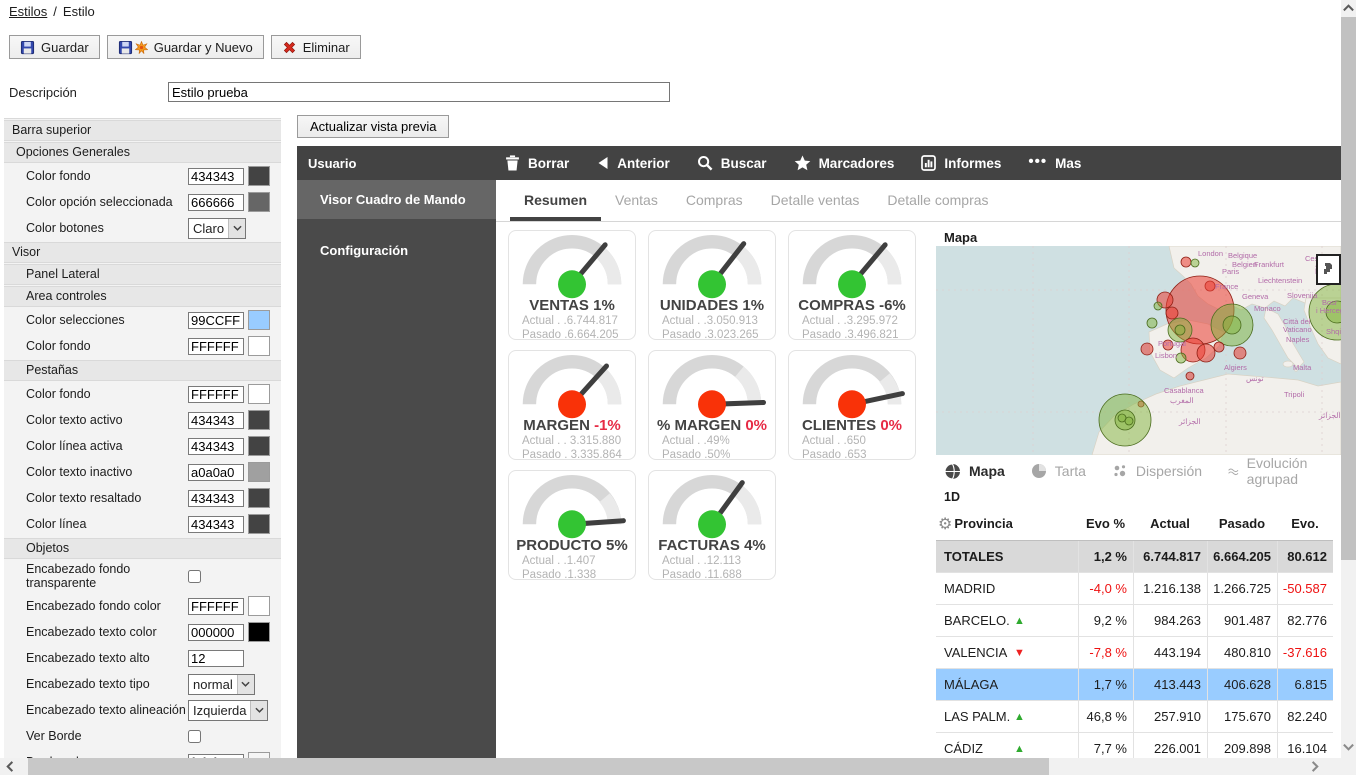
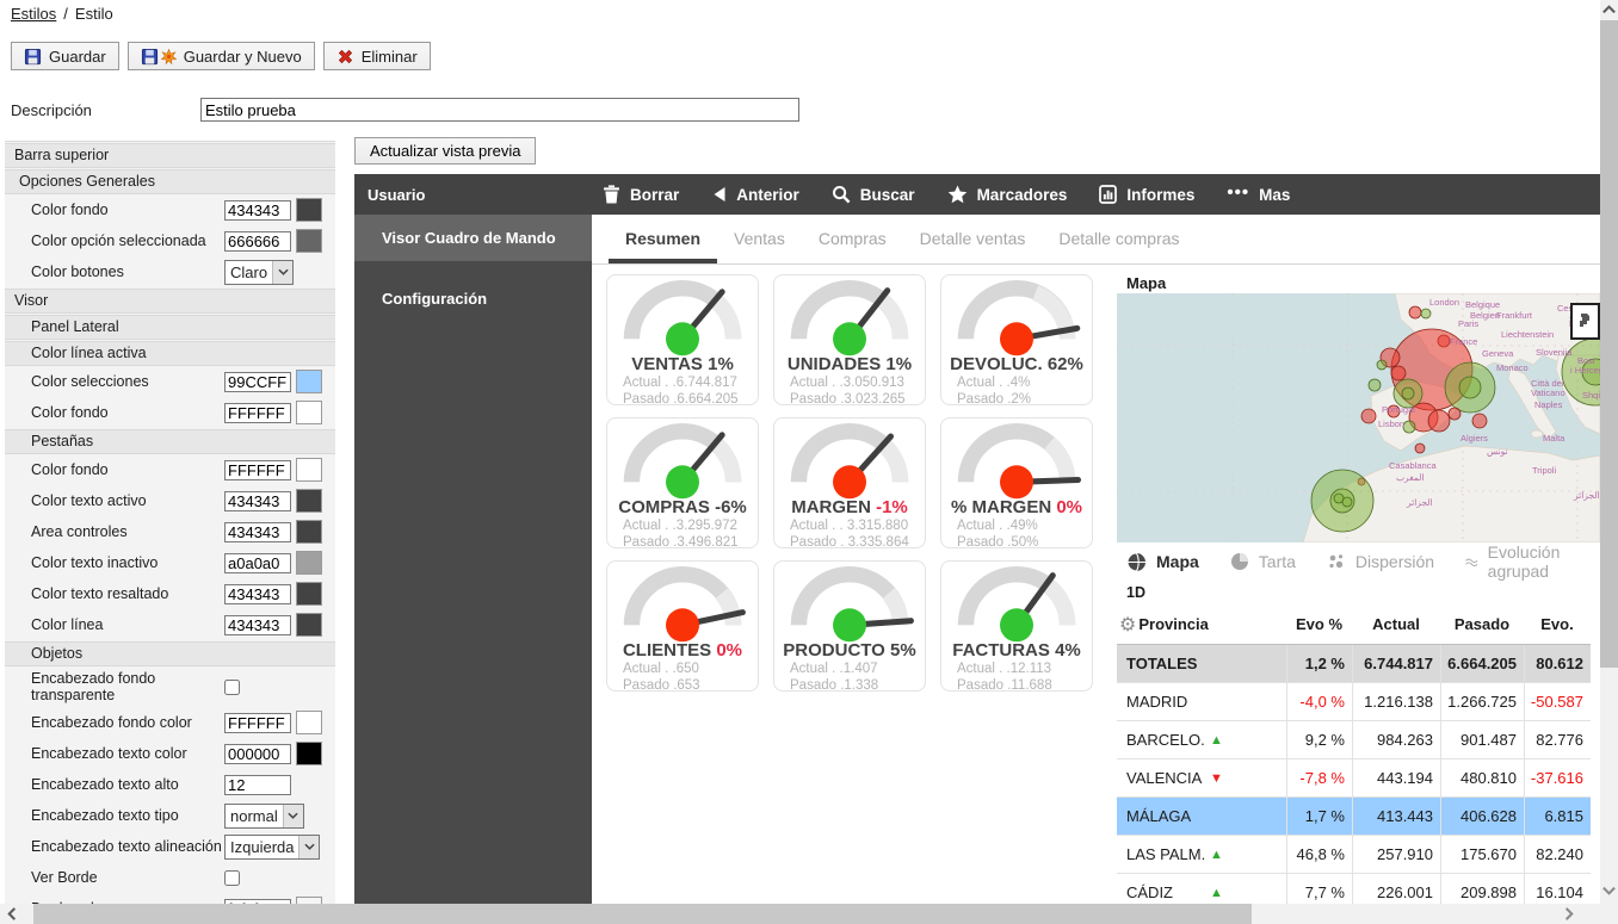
  Estilos / Estilo
  Guardar
  Guardar y Nuevo
  Eliminar
  Descripción
  Estilo prueba
  Barra superior
  Opciones Generales
  Color fondo
  434343
  Color opción seleccionada
  666666
  Color botones
  Claro
  Visor
  Panel Lateral
- Area controles
+ Color línea activa
  Color selecciones
  99CCFF
  Color fondo
  FFFFFF
  Pestañas
  Color fondo
  FFFFFF
  Color texto activo
  434343
- Color línea activa
+ Area controles
  434343
  Color texto inactivo
  a0a0a0
  Color texto resaltado
  434343
  Color línea
  434343
  Objetos
  Encabezado fondo transparente
  Encabezado fondo color
  FFFFFF
  Encabezado texto color
  000000
  Encabezado texto alto
  12
  Encabezado texto tipo
  normal
  Encabezado texto alineación
  Izquierda
  Ver Borde
  Actualizar vista previa
  Usuario
  Borrar
  Anterior
  Buscar
  Marcadores
  Informes
  •••
  Mas
  Visor Cuadro de Mando
  Configuración
  Resumen
  Ventas
  Compras
  Detalle ventas
  Detalle compras
  VENTAS 1%
  Actual . .6.744.817
  Pasado .6.664.205
  UNIDADES 1%
  Actual . .3.050.913
  Pasado .3.023.265
+ DEVOLUC. 62%
+ Actual . .4%
+ Pasado .2%
  COMPRAS -6%
  Actual . .3.295.972
  Pasado .3.496.821
  MARGEN -1%
  Actual . . 3.315.880
  Pasado . 3.335.864
  % MARGEN 0%
  Actual . .49%
  Pasado .50%
  CLIENTES 0%
  Actual . .650
  Pasado .653
  PRODUCTO 5%
  Actual . .1.407
  Pasado .1.338
  FACTURAS 4%
  Actual . .12.113
  Pasado .11.688
  Mapa
  London
  Belgique
  Belgien
  Frankfurt
  Paris
  France
  Liechtenstein
  Geneva
  Slovenija
  Monaco
  Bosr
  i Herce
  Città del
  Vaticano
  Naples
  Portugal
  Lisbon
  Malta
  Algiers
  تونس
  Casablanca
  المغرب
  Tripoli
  الجزائر
  الجزائر
  Mapa
  Tarta
  Dispersión
  Evolución agrupad
  1D
  ⚙
  Provincia
  Evo %
  Actual
  Pasado
  Evo.
  TOTALES
  1,2 %
  6.744.817
  6.664.205
  80.612
  MADRID
  -4,0 %
  1.216.138
  1.266.725
  -50.587
  BARCELO.
  ▲
  9,2 %
  984.263
  901.487
  82.776
  VALENCIA
  ▼
  -7,8 %
  443.194
  480.810
  -37.616
  MÁLAGA
  1,7 %
  413.443
  406.628
  6.815
  LAS PALM.
  ▲
  46,8 %
  257.910
  175.670
  82.240
  CÁDIZ
  ▲
  7,7 %
  226.001
  209.898
  16.104
